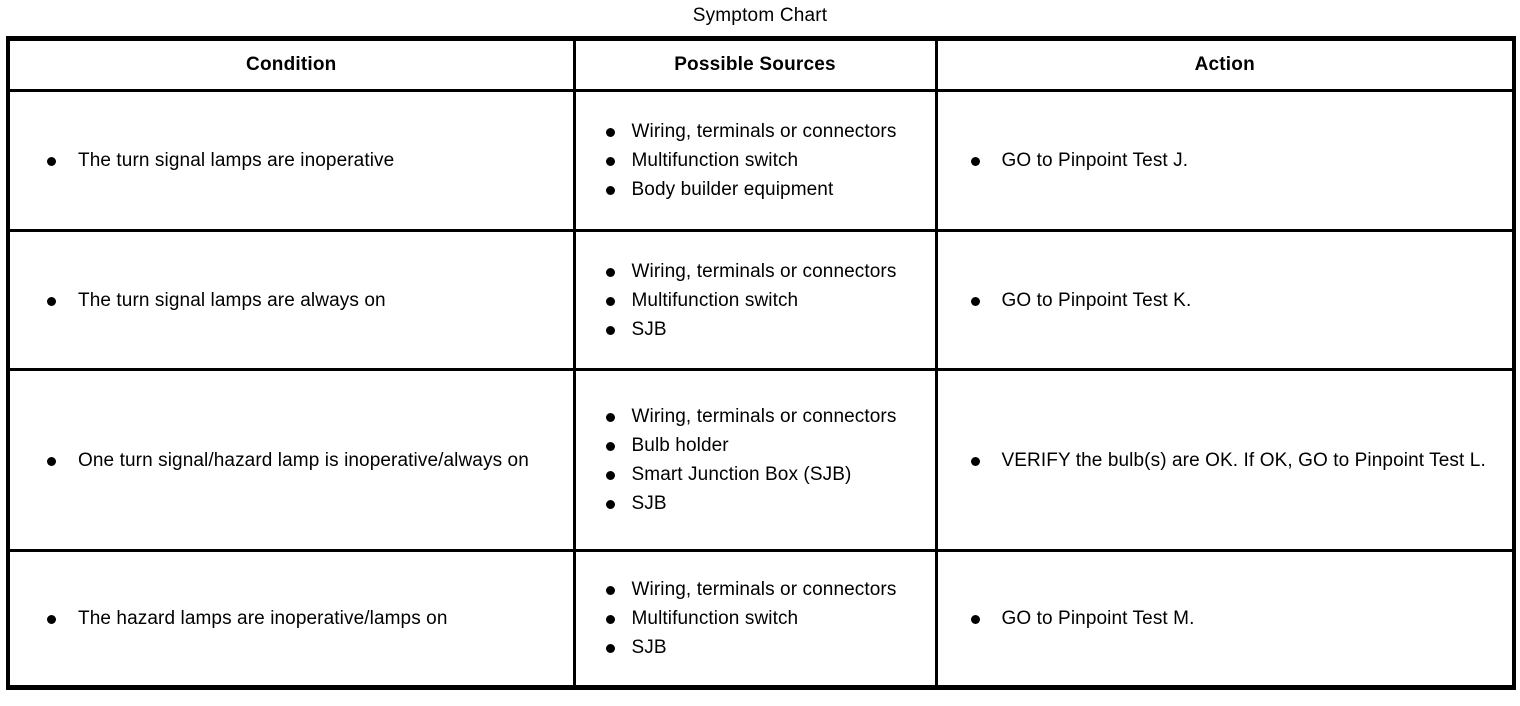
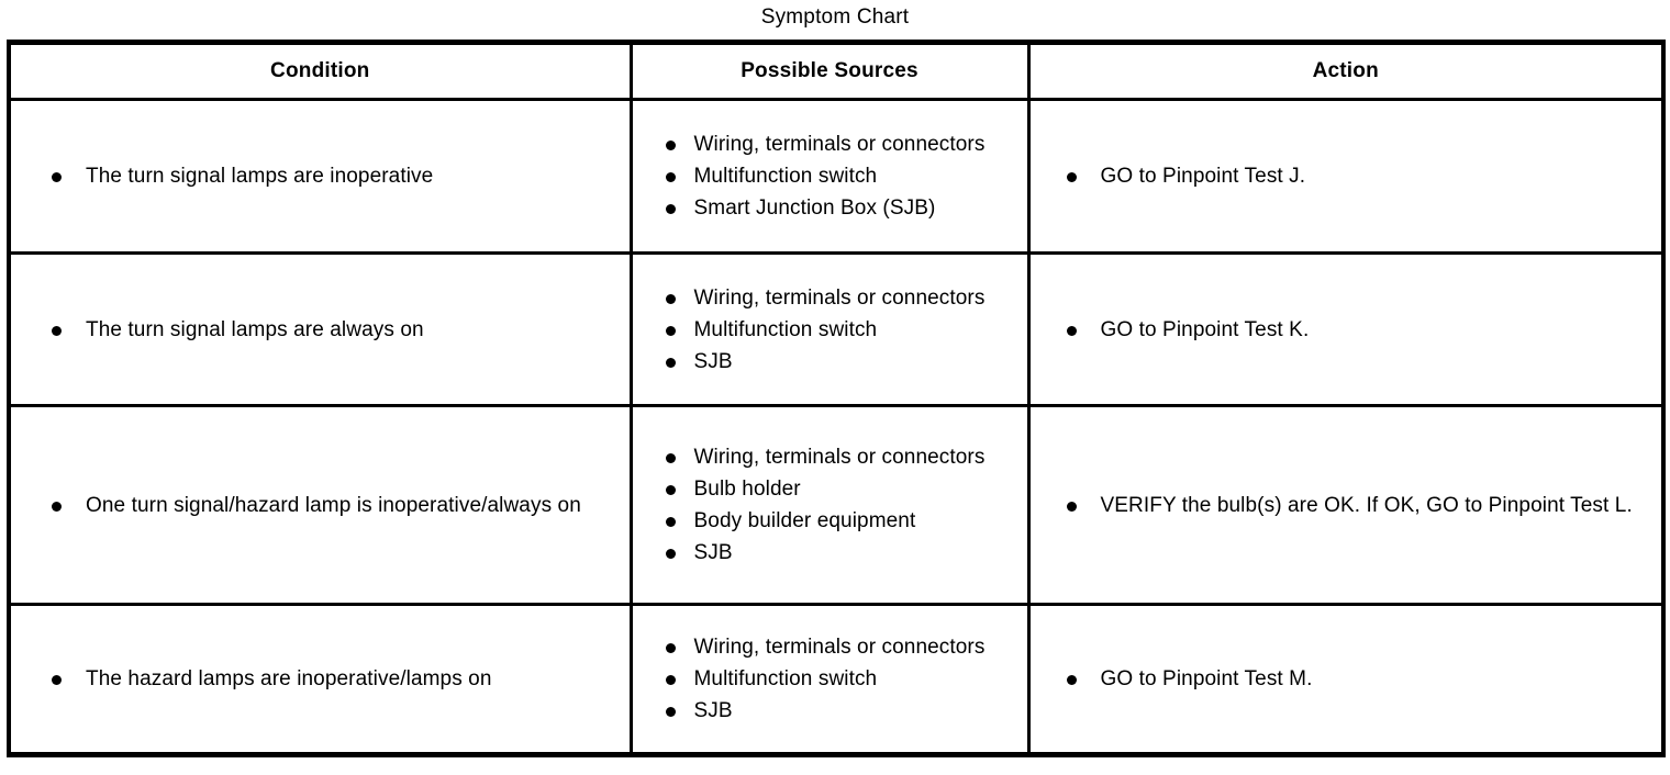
  Symptom Chart
  Condition	Possible Sources	Action
- The turn signal lamps are inoperative	Wiring, terminals or connectors Multifunction switch Body builder equipment	GO to Pinpoint Test J.
+ The turn signal lamps are inoperative	Wiring, terminals or connectors Multifunction switch Smart Junction Box (SJB)	GO to Pinpoint Test J.
  The turn signal lamps are always on	Wiring, terminals or connectors Multifunction switch SJB	GO to Pinpoint Test K.
- One turn signal/hazard lamp is inoperative/always on	Wiring, terminals or connectors Bulb holder Smart Junction Box (SJB) SJB	VERIFY the bulb(s) are OK. If OK, GO to Pinpoint Test L.
+ One turn signal/hazard lamp is inoperative/always on	Wiring, terminals or connectors Bulb holder Body builder equipment SJB	VERIFY the bulb(s) are OK. If OK, GO to Pinpoint Test L.
  The hazard lamps are inoperative/lamps on	Wiring, terminals or connectors Multifunction switch SJB	GO to Pinpoint Test M.
